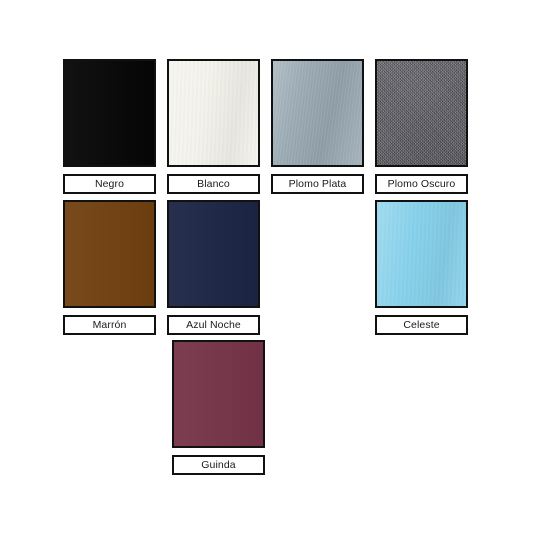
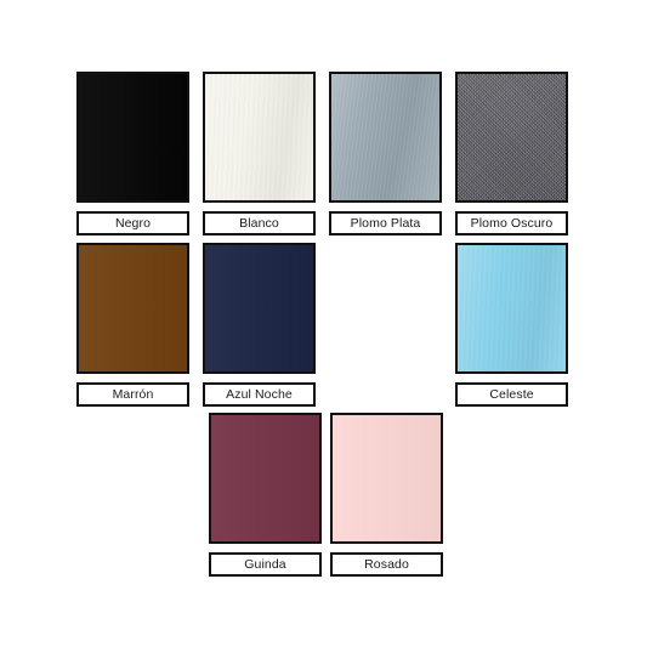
  Negro
  Blanco
  Plomo Plata
  Plomo Oscuro
  Marrón
  Azul Noche
  Celeste
  Guinda
+ Rosado
